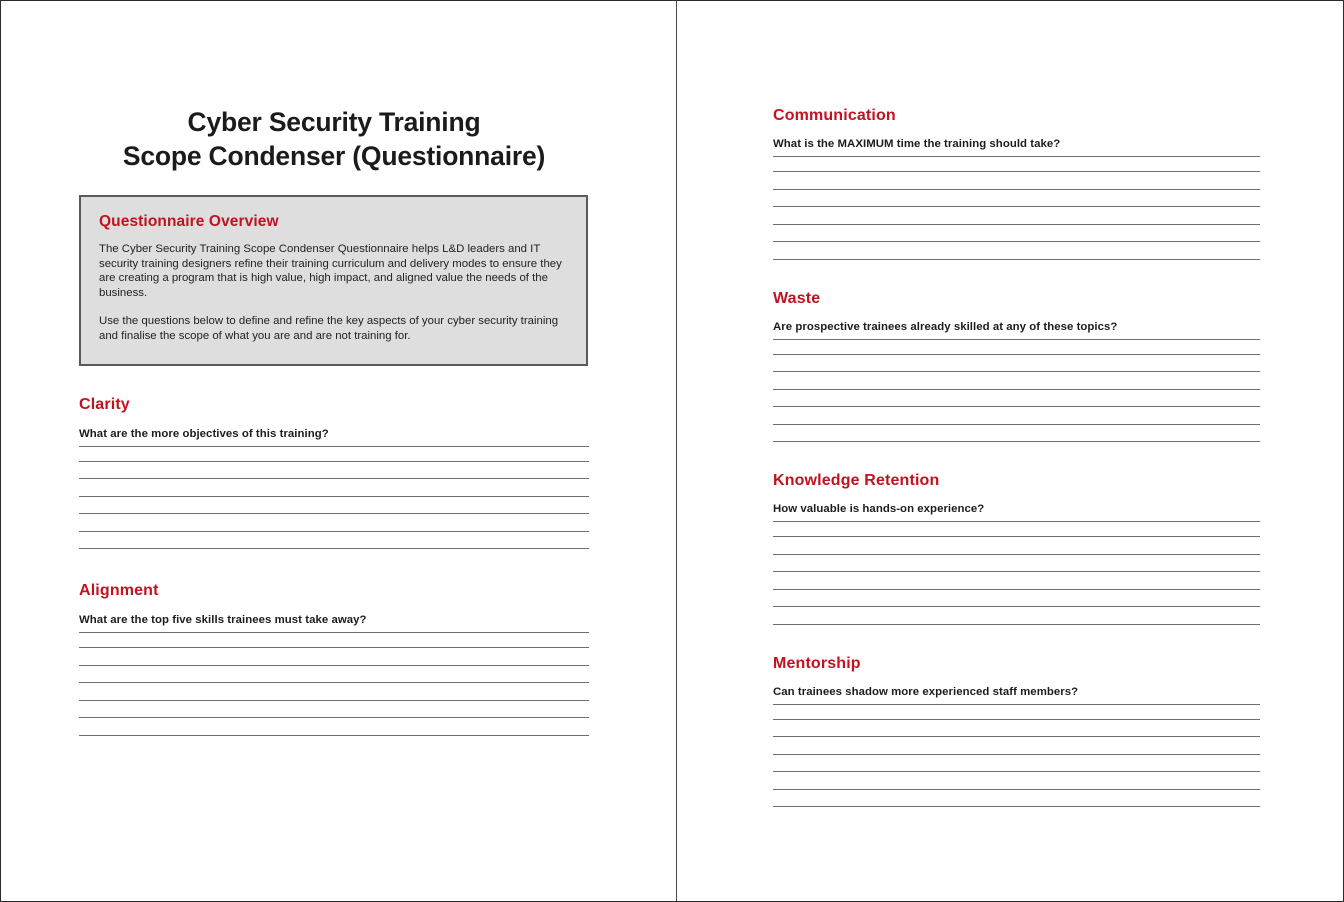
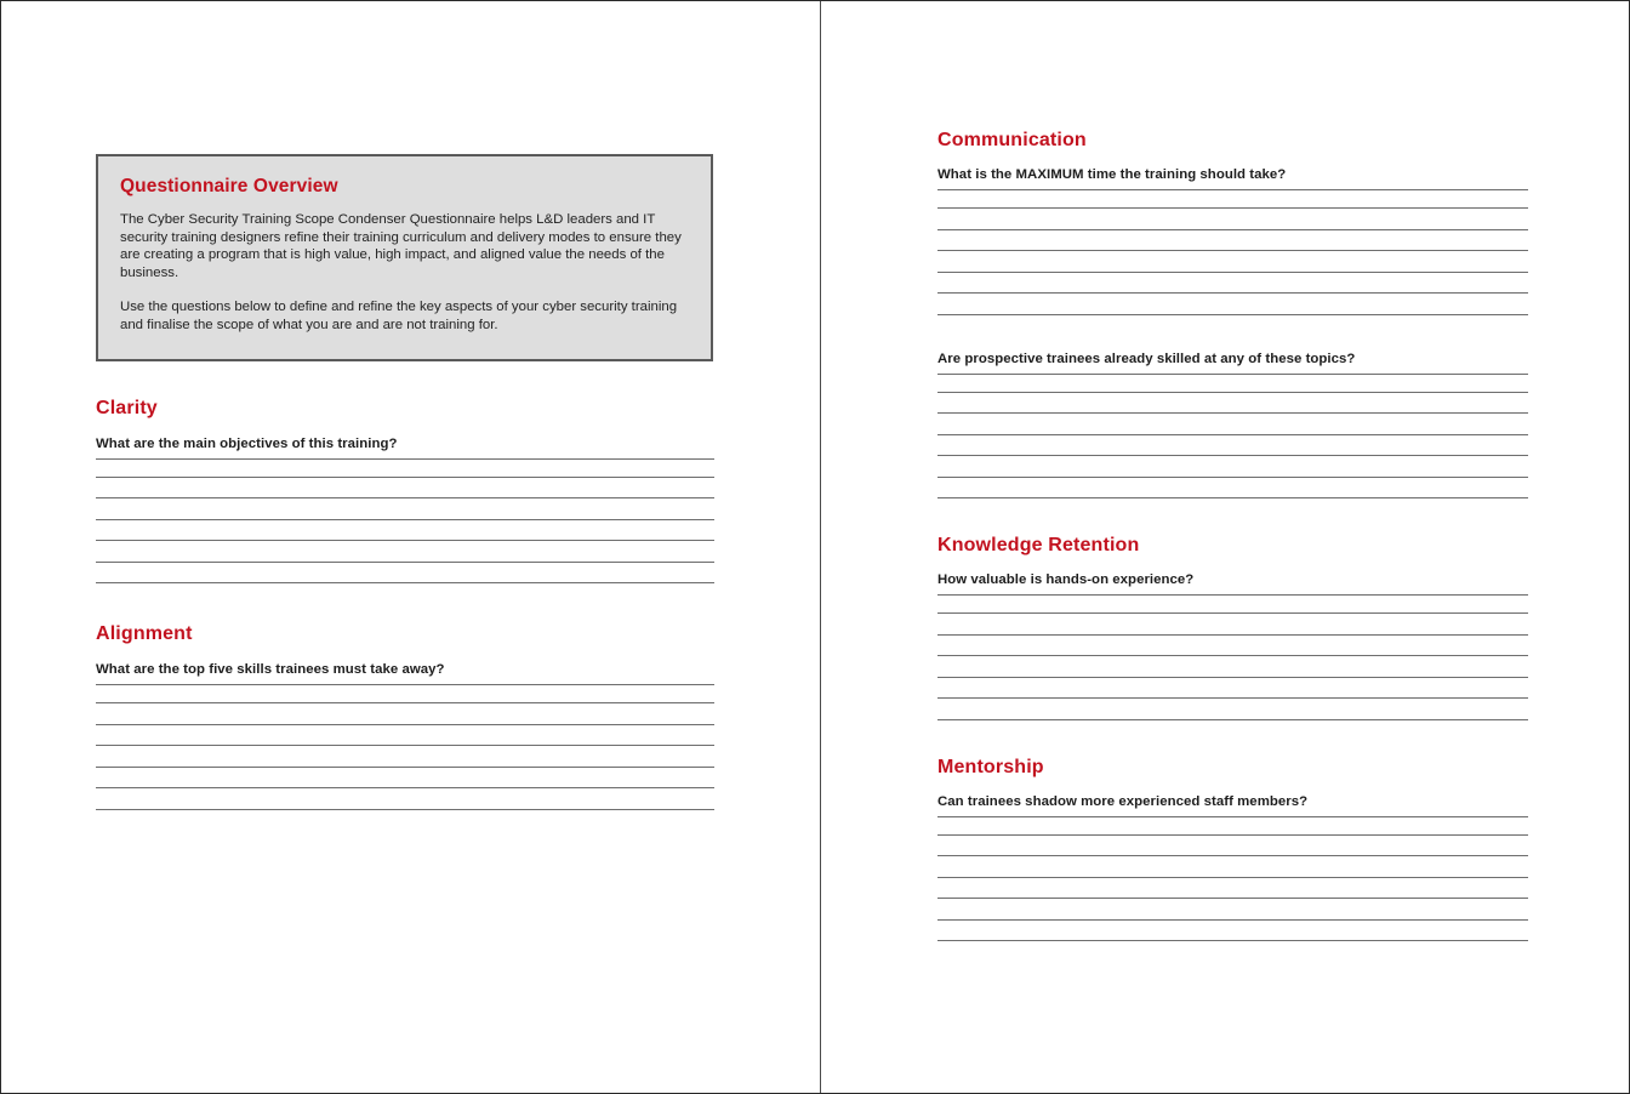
- Cyber Security Training
- Scope Condenser (Questionnaire)
  Questionnaire Overview
  The Cyber Security Training Scope Condenser Questionnaire helps L&D leaders and IT security training designers refine their training curriculum and delivery modes to ensure they are creating a program that is high value, high impact, and aligned value the needs of the business.
  Use the questions below to define and refine the key aspects of your cyber security training and finalise the scope of what you are and are not training for.
  Clarity
- What are the more objectives of this training?
+ What are the main objectives of this training?
  Alignment
  What are the top five skills trainees must take away?
  Communication
  What is the MAXIMUM time the training should take?
- Waste
  Are prospective trainees already skilled at any of these topics?
  Knowledge Retention
  How valuable is hands-on experience?
  Mentorship
  Can trainees shadow more experienced staff members?
